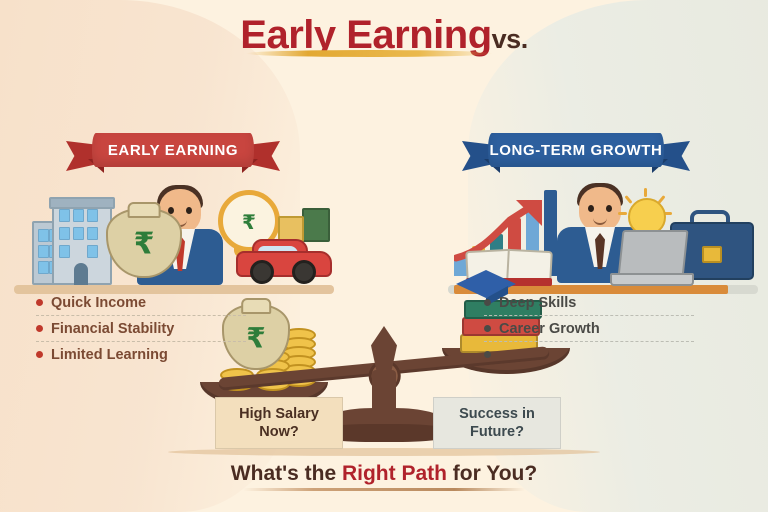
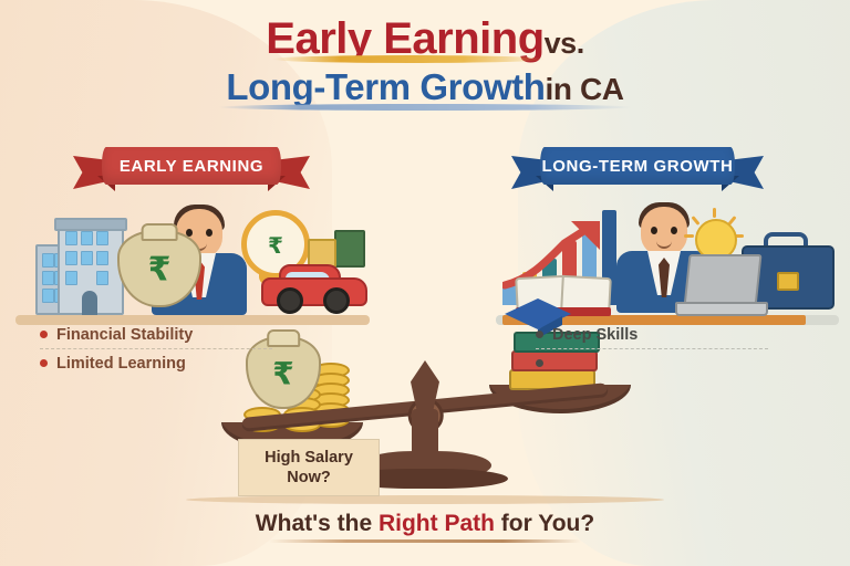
  Early Earningvs.
+ Long-Term Growthin CA
  EARLY EARNING
  LONG-TERM GROWTH
  ₹
  ₹
- Quick Income
  Financial Stability
  Limited Learning
  Deep Skills
- Career Growth
  ₹
  High Salary
  Now?
- Success in
- Future?
  What's the Right Path for You?
